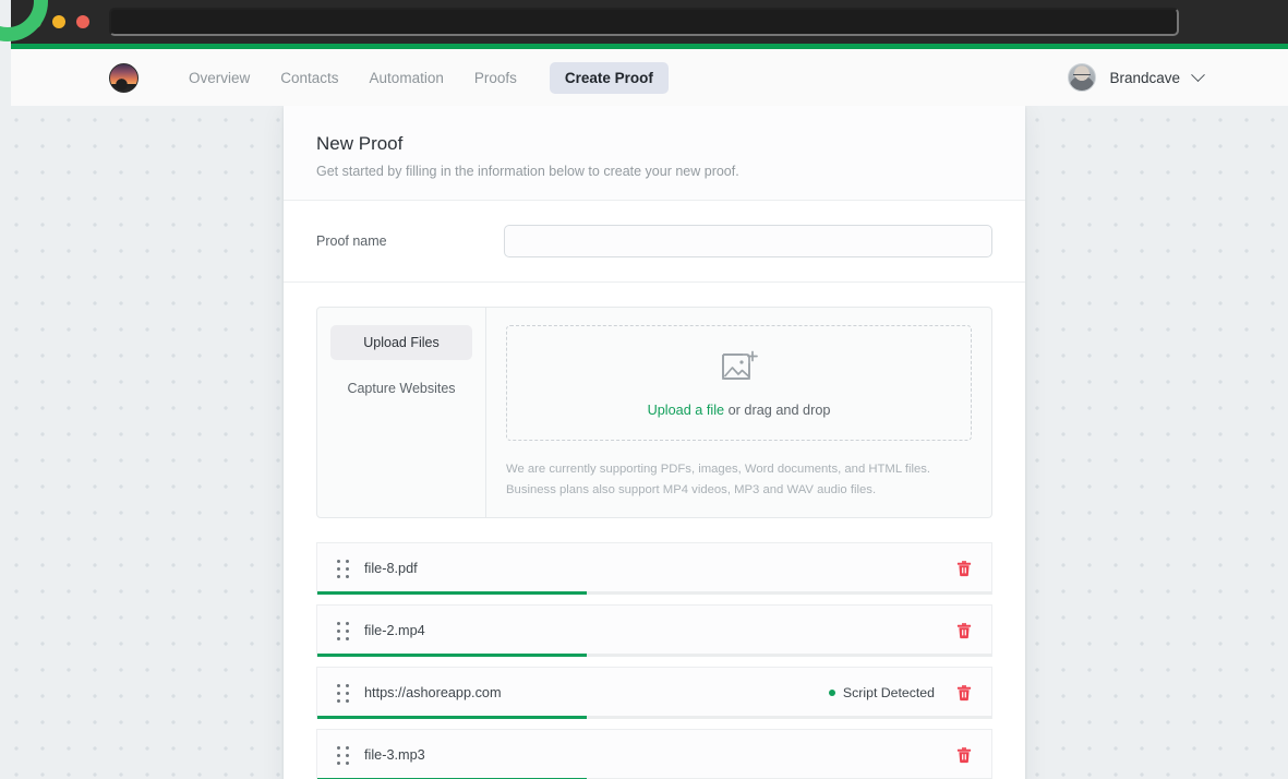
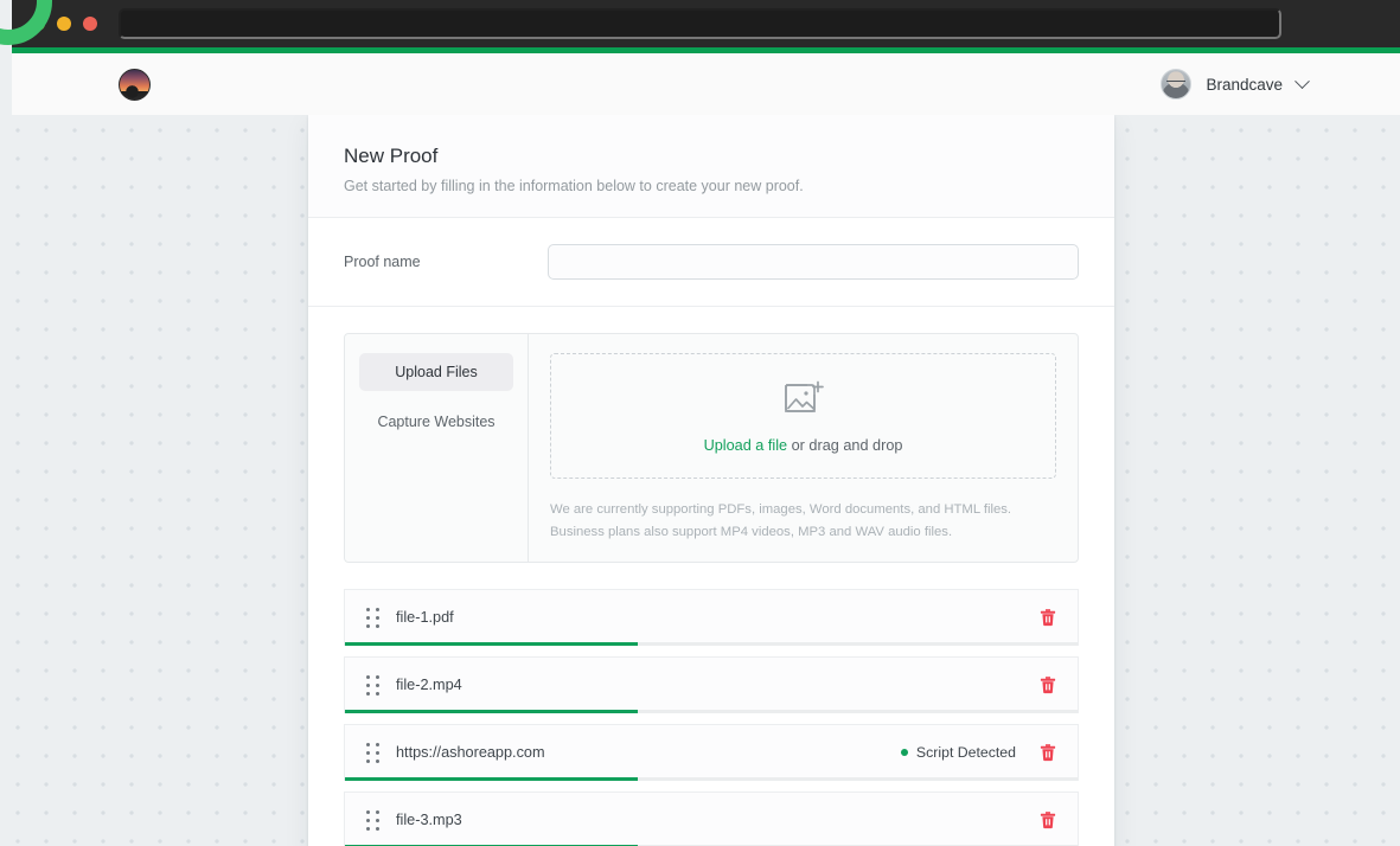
- Overview
- Contacts
- Automation
- Proofs
- Create Proof
  Brandcave
  New Proof
  Get started by filling in the information below to create your new proof.
  Proof name
  Upload Files
  Capture Websites
  Upload a file or drag and drop
  We are currently supporting PDFs, images, Word documents, and HTML files. Business plans also support MP4 videos, MP3 and WAV audio files.
- file-8.pdf
+ file-1.pdf
  file-2.mp4
  https://ashoreapp.com
  Script Detected
  file-3.mp3
